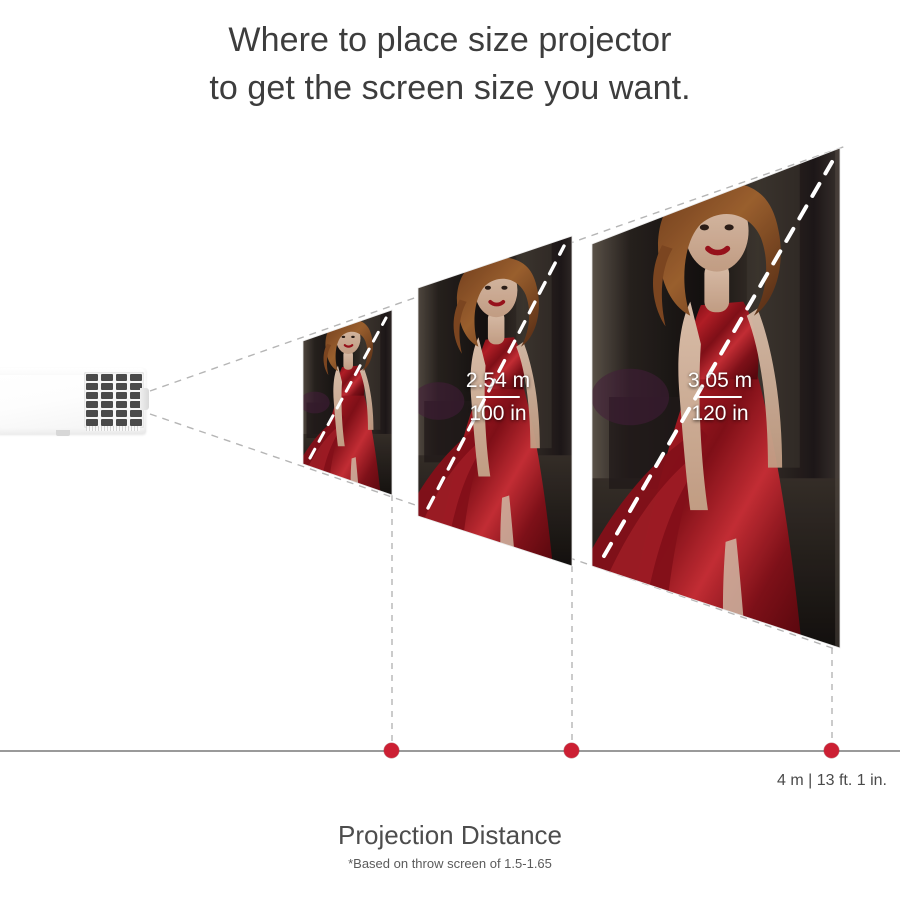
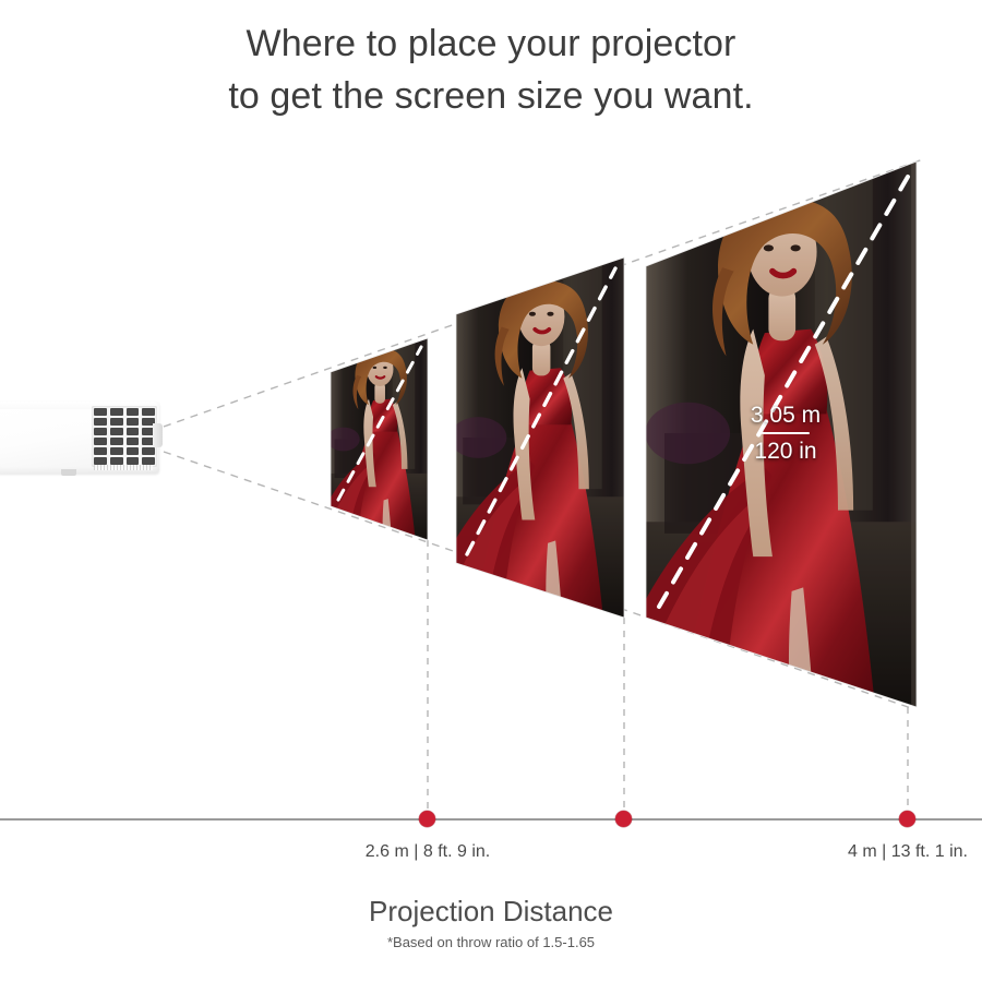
- Where to place size projector
+ Where to place your projector
  to get the screen size you want.
- 2.54 m
- 100 in
  3.05 m
  120 in
+ 2.6 m | 8 ft. 9 in.
  4 m | 13 ft. 1 in.
  Projection Distance
- *Based on throw screen of 1.5-1.65
+ *Based on throw ratio of 1.5-1.65
